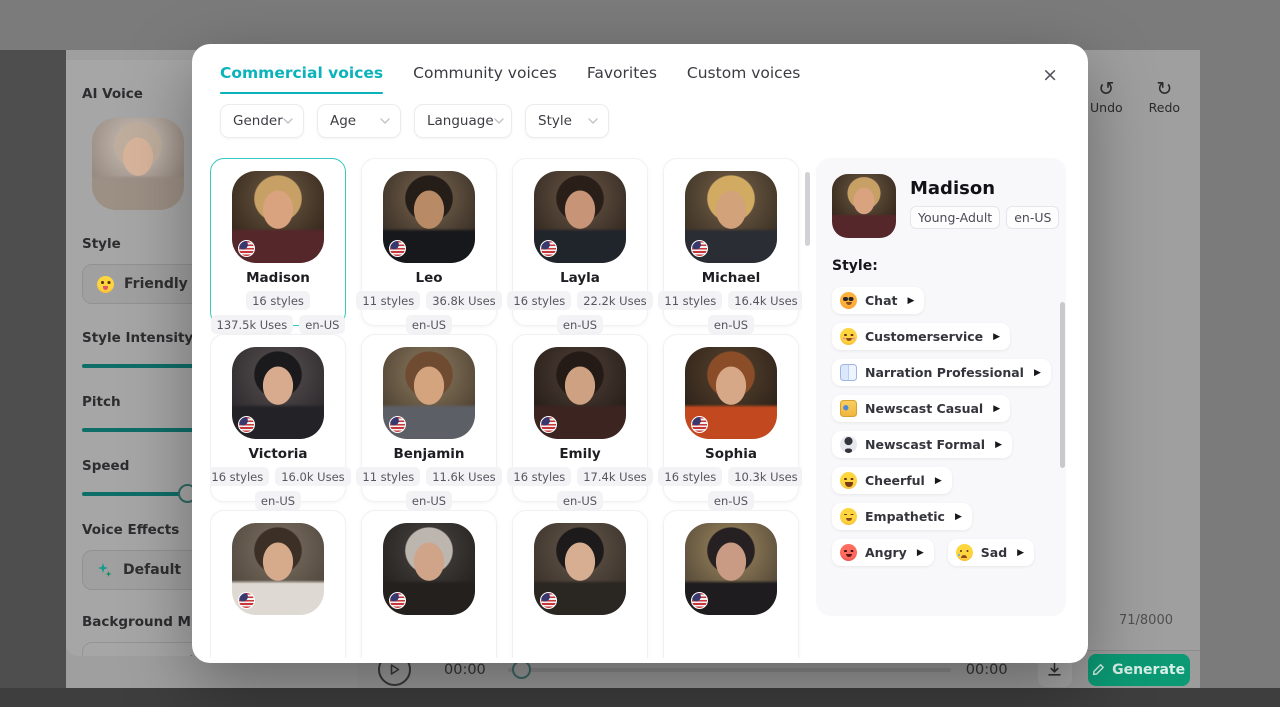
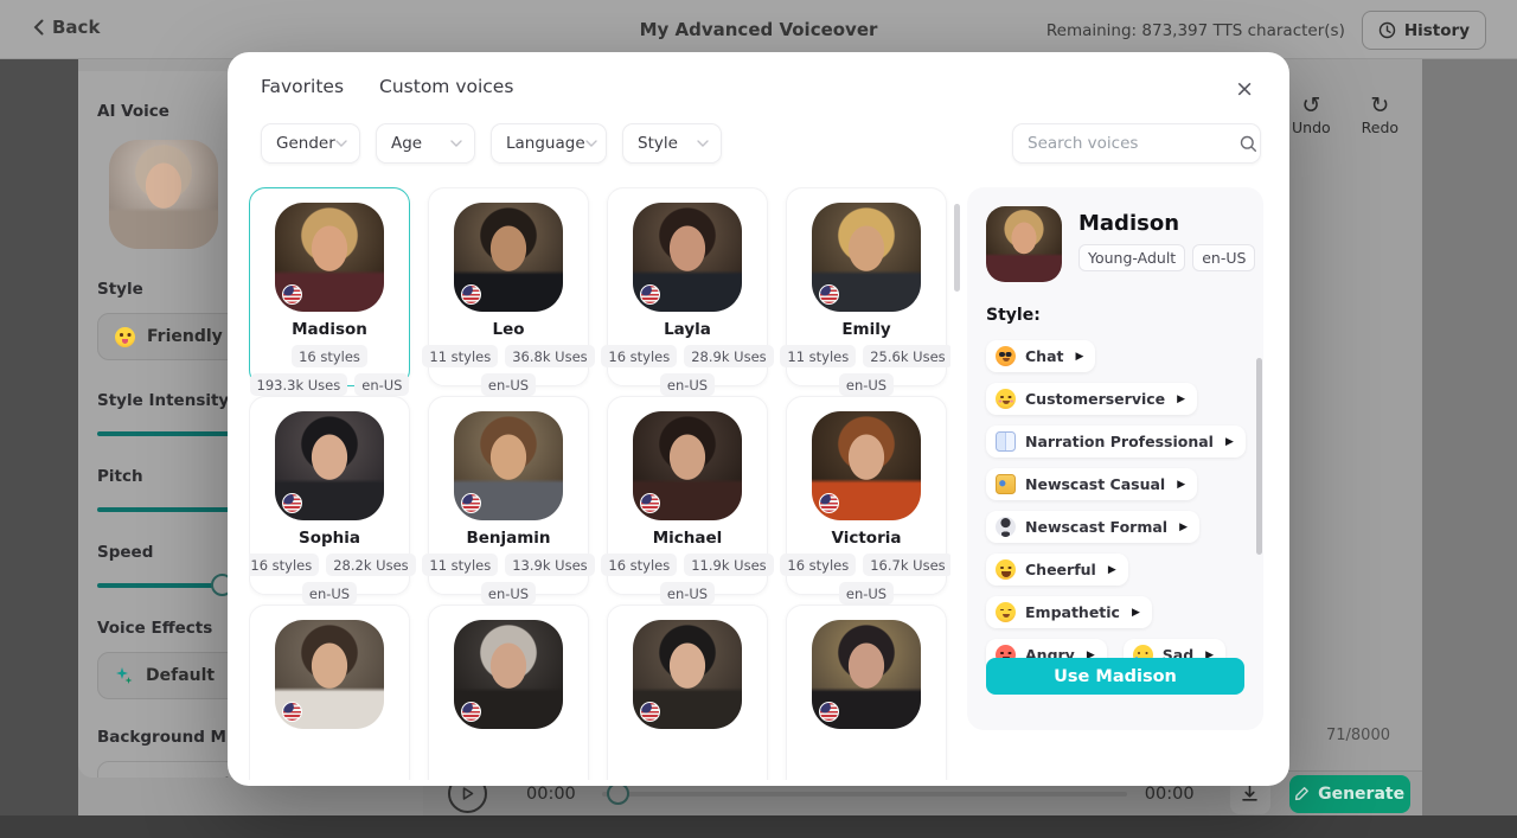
+ Back
+ My Advanced Voiceover
+ Remaining: 873,397 TTS character(s)
+ History
  ↺
  Undo
  ↻
  Redo
  71/8000
  00:00
  00:00
  Generate
  AI Voice
  Style
  Friendly
  Style Intensity
  Pitch
  Speed
  Voice Effects
  Default
  Background M
- Commercial voices
- Community voices
  Favorites
  Custom voices
  ×
  Gender
  Age
  Language
  Style
+ Search voices
  Madison
  16 styles
- 137.5k Uses
+ 193.3k Uses
  en-US
  Leo
  11 styles
  36.8k Uses
  en-US
  Layla
  16 styles
- 22.2k Uses
+ 28.9k Uses
  en-US
- Michael
+ Emily
  11 styles
- 16.4k Uses
+ 25.6k Uses
  en-US
- Victoria
+ Sophia
  16 styles
- 16.0k Uses
+ 28.2k Uses
  en-US
  Benjamin
  11 styles
- 11.6k Uses
+ 13.9k Uses
  en-US
- Emily
+ Michael
  16 styles
- 17.4k Uses
+ 11.9k Uses
  en-US
- Sophia
+ Victoria
  16 styles
- 10.3k Uses
+ 16.7k Uses
  en-US
  Madison
  Young-Adult
  en-US
  Style:
  Chat
  ▶
  Customerservice
  ▶
  Narration Professional
  ▶
  Newscast Casual
  ▶
  Newscast Formal
  ▶
  Cheerful
  ▶
  Empathetic
  ▶
  Angry
  ▶
  Sad
  ▶
+ Use Madison
